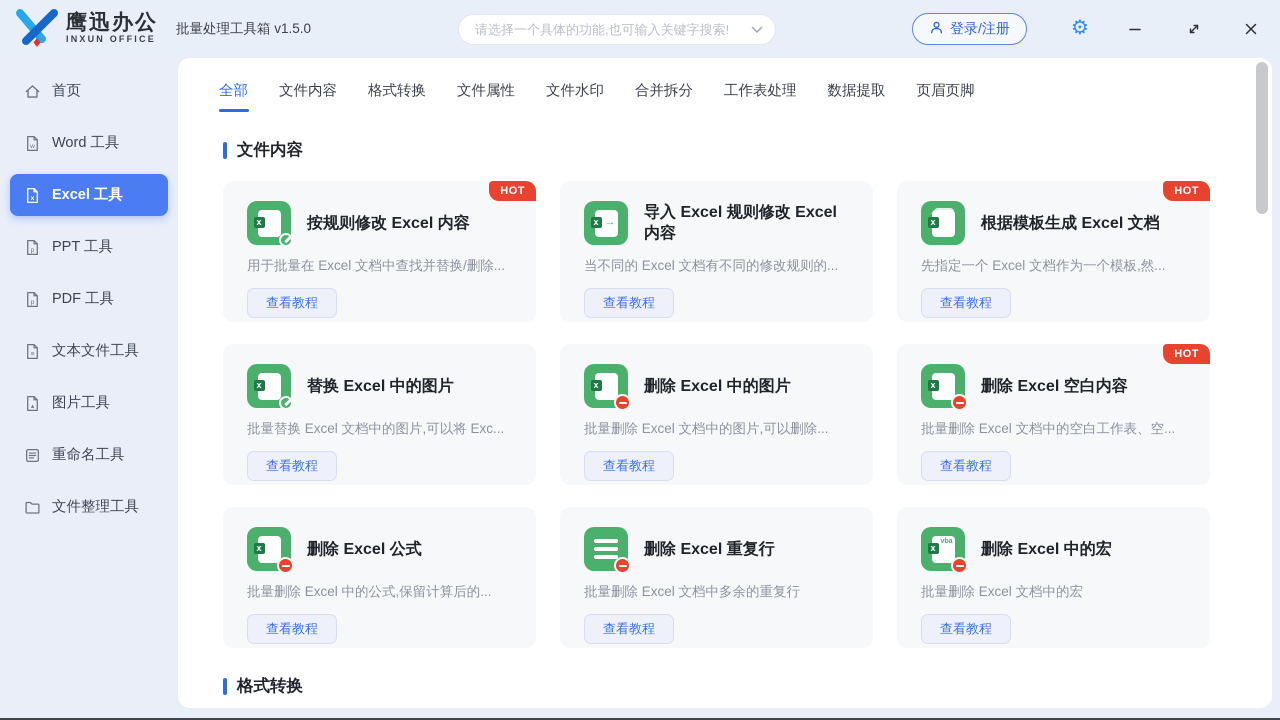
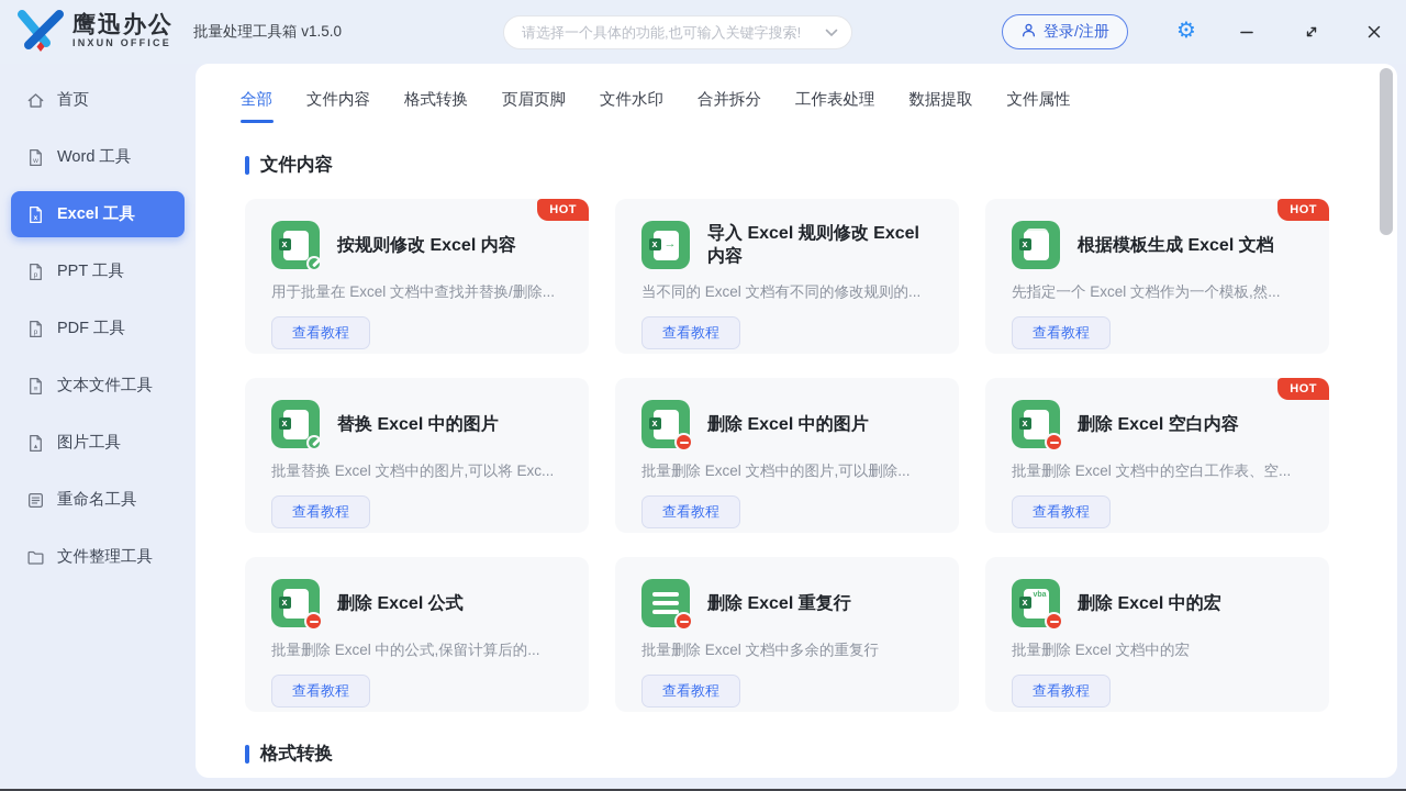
  鹰迅办公
  INXUN OFFICE
  批量处理工具箱 v1.5.0
  请选择一个具体的功能,也可输入关键字搜索!
  登录/注册
  ⚙
  首页
  Word 工具
  Excel 工具
  PPT 工具
  PDF 工具
  文本文件工具
  图片工具
  重命名工具
  文件整理工具
  全部
  文件内容
  格式转换
- 文件属性
+ 页眉页脚
  文件水印
  合并拆分
  工作表处理
  数据提取
- 页眉页脚
+ 文件属性
  文件内容
  HOT
  x
  按规则修改 Excel 内容
  用于批量在 Excel 文档中查找并替换/删除...
  查看教程
  x
  →
  导入 Excel 规则修改 Excel 内容
  当不同的 Excel 文档有不同的修改规则的...
  查看教程
  HOT
  x
  根据模板生成 Excel 文档
  先指定一个 Excel 文档作为一个模板,然...
  查看教程
  x
  替换 Excel 中的图片
  批量替换 Excel 文档中的图片,可以将 Exc...
  查看教程
  x
  删除 Excel 中的图片
  批量删除 Excel 文档中的图片,可以删除...
  查看教程
  HOT
  x
  删除 Excel 空白内容
  批量删除 Excel 文档中的空白工作表、空...
  查看教程
  x
  删除 Excel 公式
  批量删除 Excel 中的公式,保留计算后的...
  查看教程
  删除 Excel 重复行
  批量删除 Excel 文档中多余的重复行
  查看教程
  x
  删除 Excel 中的宏
  批量删除 Excel 文档中的宏
  查看教程
  格式转换
